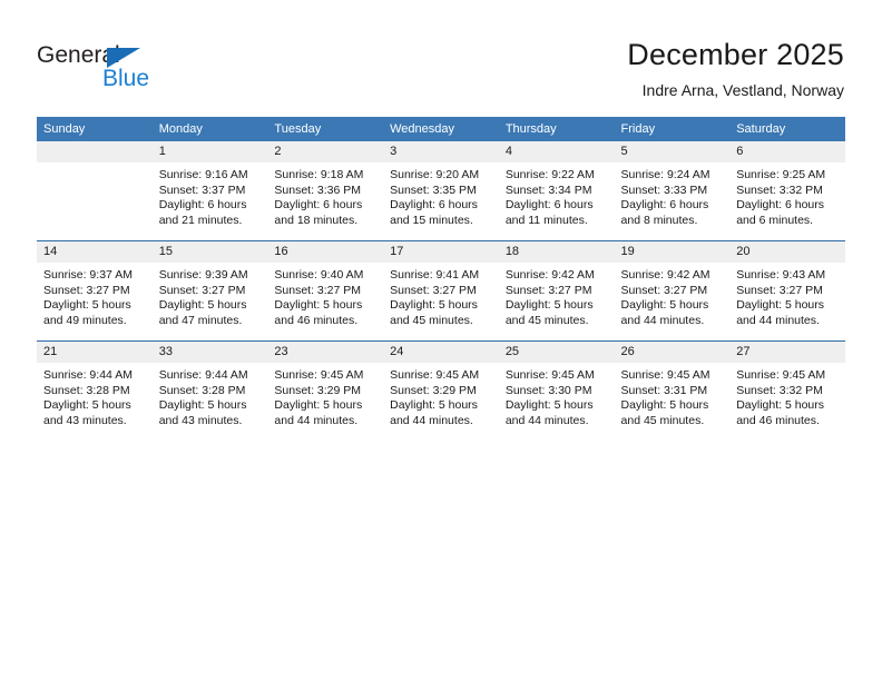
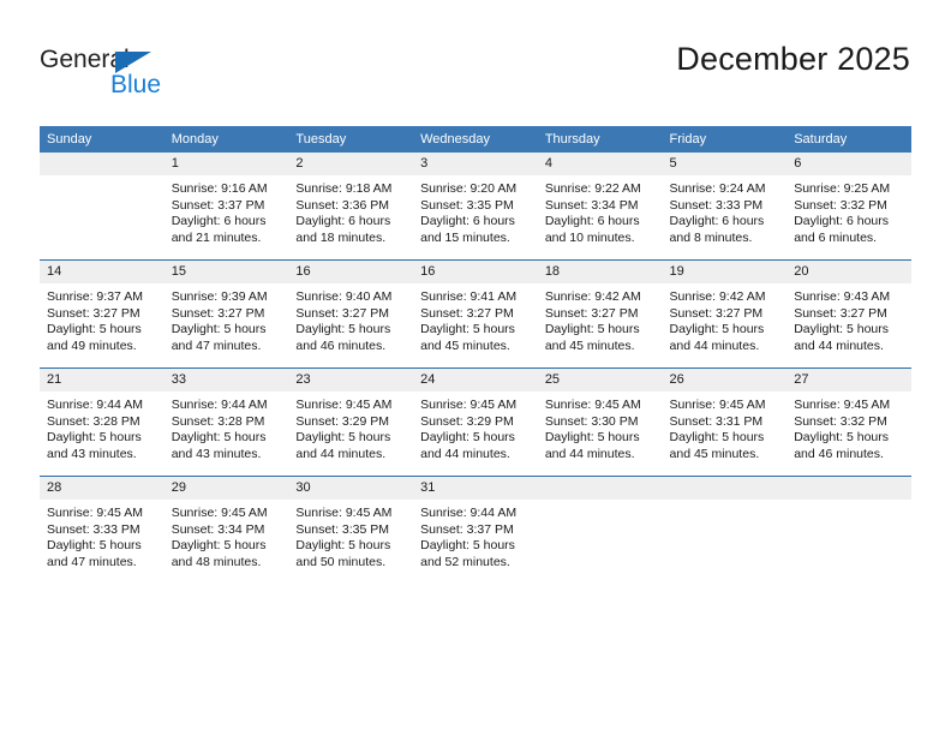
  General
  Blue
  December 2025
- Indre Arna, Vestland, Norway
  Sunday	Monday	Tuesday	Wednesday	Thursday	Friday	Saturday
- 	1Sunrise: 9:16 AMSunset: 3:37 PMDaylight: 6 hoursand 21 minutes.	2Sunrise: 9:18 AMSunset: 3:36 PMDaylight: 6 hoursand 18 minutes.	3Sunrise: 9:20 AMSunset: 3:35 PMDaylight: 6 hoursand 15 minutes.	4Sunrise: 9:22 AMSunset: 3:34 PMDaylight: 6 hoursand 11 minutes.	5Sunrise: 9:24 AMSunset: 3:33 PMDaylight: 6 hoursand 8 minutes.	6Sunrise: 9:25 AMSunset: 3:32 PMDaylight: 6 hoursand 6 minutes.
+ 	1Sunrise: 9:16 AMSunset: 3:37 PMDaylight: 6 hoursand 21 minutes.	2Sunrise: 9:18 AMSunset: 3:36 PMDaylight: 6 hoursand 18 minutes.	3Sunrise: 9:20 AMSunset: 3:35 PMDaylight: 6 hoursand 15 minutes.	4Sunrise: 9:22 AMSunset: 3:34 PMDaylight: 6 hoursand 10 minutes.	5Sunrise: 9:24 AMSunset: 3:33 PMDaylight: 6 hoursand 8 minutes.	6Sunrise: 9:25 AMSunset: 3:32 PMDaylight: 6 hoursand 6 minutes.
- 14Sunrise: 9:37 AMSunset: 3:27 PMDaylight: 5 hoursand 49 minutes.	15Sunrise: 9:39 AMSunset: 3:27 PMDaylight: 5 hoursand 47 minutes.	16Sunrise: 9:40 AMSunset: 3:27 PMDaylight: 5 hoursand 46 minutes.	17Sunrise: 9:41 AMSunset: 3:27 PMDaylight: 5 hoursand 45 minutes.	18Sunrise: 9:42 AMSunset: 3:27 PMDaylight: 5 hoursand 45 minutes.	19Sunrise: 9:42 AMSunset: 3:27 PMDaylight: 5 hoursand 44 minutes.	20Sunrise: 9:43 AMSunset: 3:27 PMDaylight: 5 hoursand 44 minutes.
+ 14Sunrise: 9:37 AMSunset: 3:27 PMDaylight: 5 hoursand 49 minutes.	15Sunrise: 9:39 AMSunset: 3:27 PMDaylight: 5 hoursand 47 minutes.	16Sunrise: 9:40 AMSunset: 3:27 PMDaylight: 5 hoursand 46 minutes.	16Sunrise: 9:41 AMSunset: 3:27 PMDaylight: 5 hoursand 45 minutes.	18Sunrise: 9:42 AMSunset: 3:27 PMDaylight: 5 hoursand 45 minutes.	19Sunrise: 9:42 AMSunset: 3:27 PMDaylight: 5 hoursand 44 minutes.	20Sunrise: 9:43 AMSunset: 3:27 PMDaylight: 5 hoursand 44 minutes.
  21Sunrise: 9:44 AMSunset: 3:28 PMDaylight: 5 hoursand 43 minutes.	33Sunrise: 9:44 AMSunset: 3:28 PMDaylight: 5 hoursand 43 minutes.	23Sunrise: 9:45 AMSunset: 3:29 PMDaylight: 5 hoursand 44 minutes.	24Sunrise: 9:45 AMSunset: 3:29 PMDaylight: 5 hoursand 44 minutes.	25Sunrise: 9:45 AMSunset: 3:30 PMDaylight: 5 hoursand 44 minutes.	26Sunrise: 9:45 AMSunset: 3:31 PMDaylight: 5 hoursand 45 minutes.	27Sunrise: 9:45 AMSunset: 3:32 PMDaylight: 5 hoursand 46 minutes.
+ 28Sunrise: 9:45 AMSunset: 3:33 PMDaylight: 5 hoursand 47 minutes.	29Sunrise: 9:45 AMSunset: 3:34 PMDaylight: 5 hoursand 48 minutes.	30Sunrise: 9:45 AMSunset: 3:35 PMDaylight: 5 hoursand 50 minutes.	31Sunrise: 9:44 AMSunset: 3:37 PMDaylight: 5 hoursand 52 minutes.
